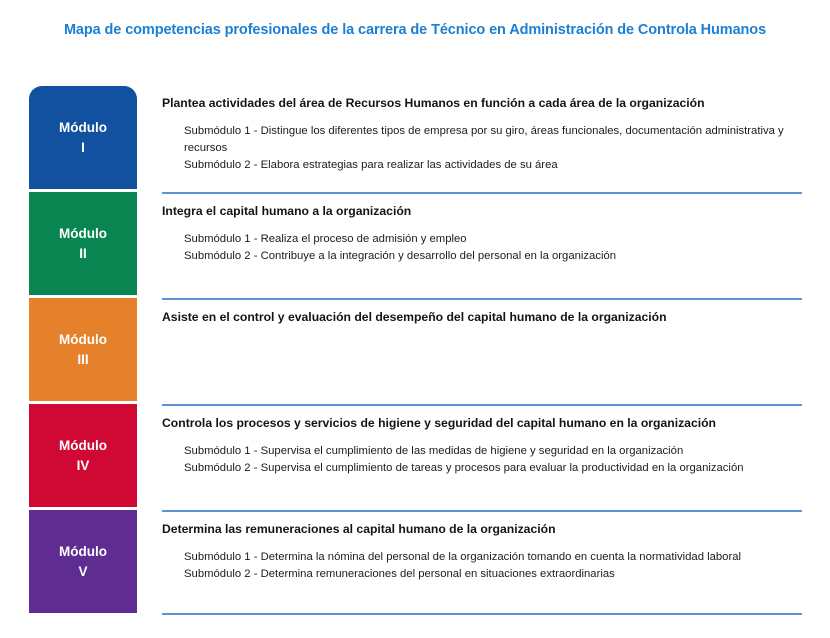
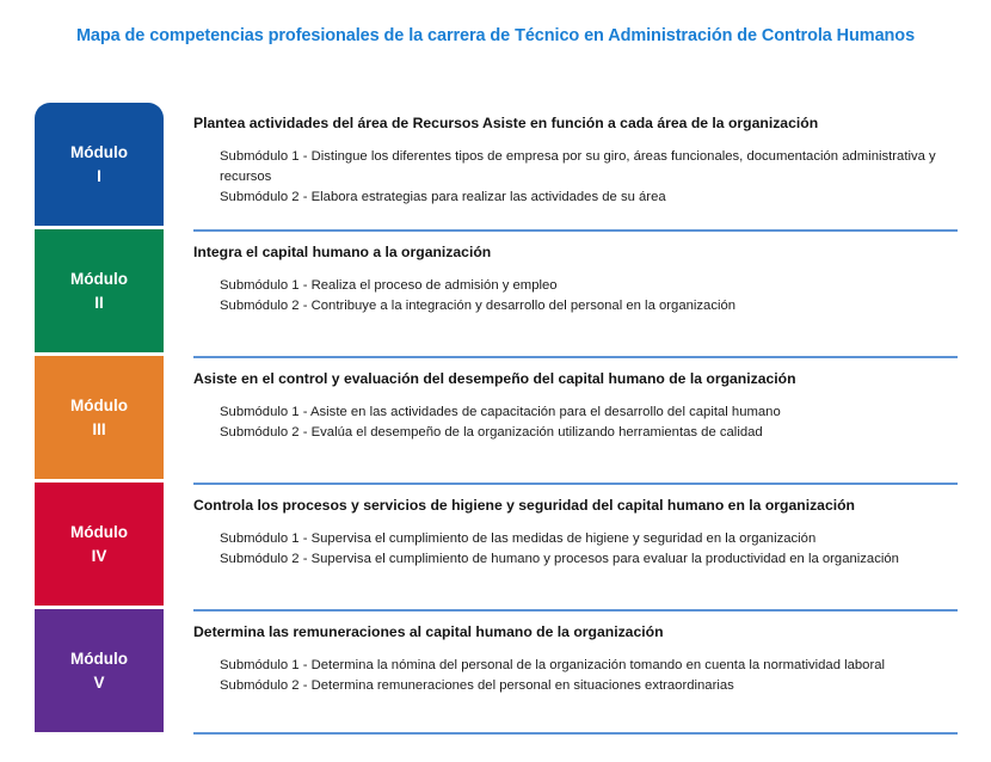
  Mapa de competencias profesionales de la carrera de Técnico en Administración de Controla Humanos
  Módulo
  I
- Plantea actividades del área de Recursos Humanos en función a cada área de la organización
+ Plantea actividades del área de Recursos Asiste en función a cada área de la organización
  Submódulo 1 - Distingue los diferentes tipos de empresa por su giro, áreas funcionales, documentación administrativa y recursos
  Submódulo 2 - Elabora estrategias para realizar las actividades de su área
  Módulo
  II
  Integra el capital humano a la organización
  Submódulo 1 - Realiza el proceso de admisión y empleo
  Submódulo 2 - Contribuye a la integración y desarrollo del personal en la organización
  Módulo
  III
  Asiste en el control y evaluación del desempeño del capital humano de la organización
+ Submódulo 1 - Asiste en las actividades de capacitación para el desarrollo del capital humano
+ Submódulo 2 - Evalúa el desempeño de la organización utilizando herramientas de calidad
  Módulo
  IV
  Controla los procesos y servicios de higiene y seguridad del capital humano en la organización
  Submódulo 1 - Supervisa el cumplimiento de las medidas de higiene y seguridad en la organización
- Submódulo 2 - Supervisa el cumplimiento de tareas y procesos para evaluar la productividad en la organización
+ Submódulo 2 - Supervisa el cumplimiento de humano y procesos para evaluar la productividad en la organización
  Módulo
  V
  Determina las remuneraciones al capital humano de la organización
  Submódulo 1 - Determina la nómina del personal de la organización tomando en cuenta la normatividad laboral
  Submódulo 2 - Determina remuneraciones del personal en situaciones extraordinarias
